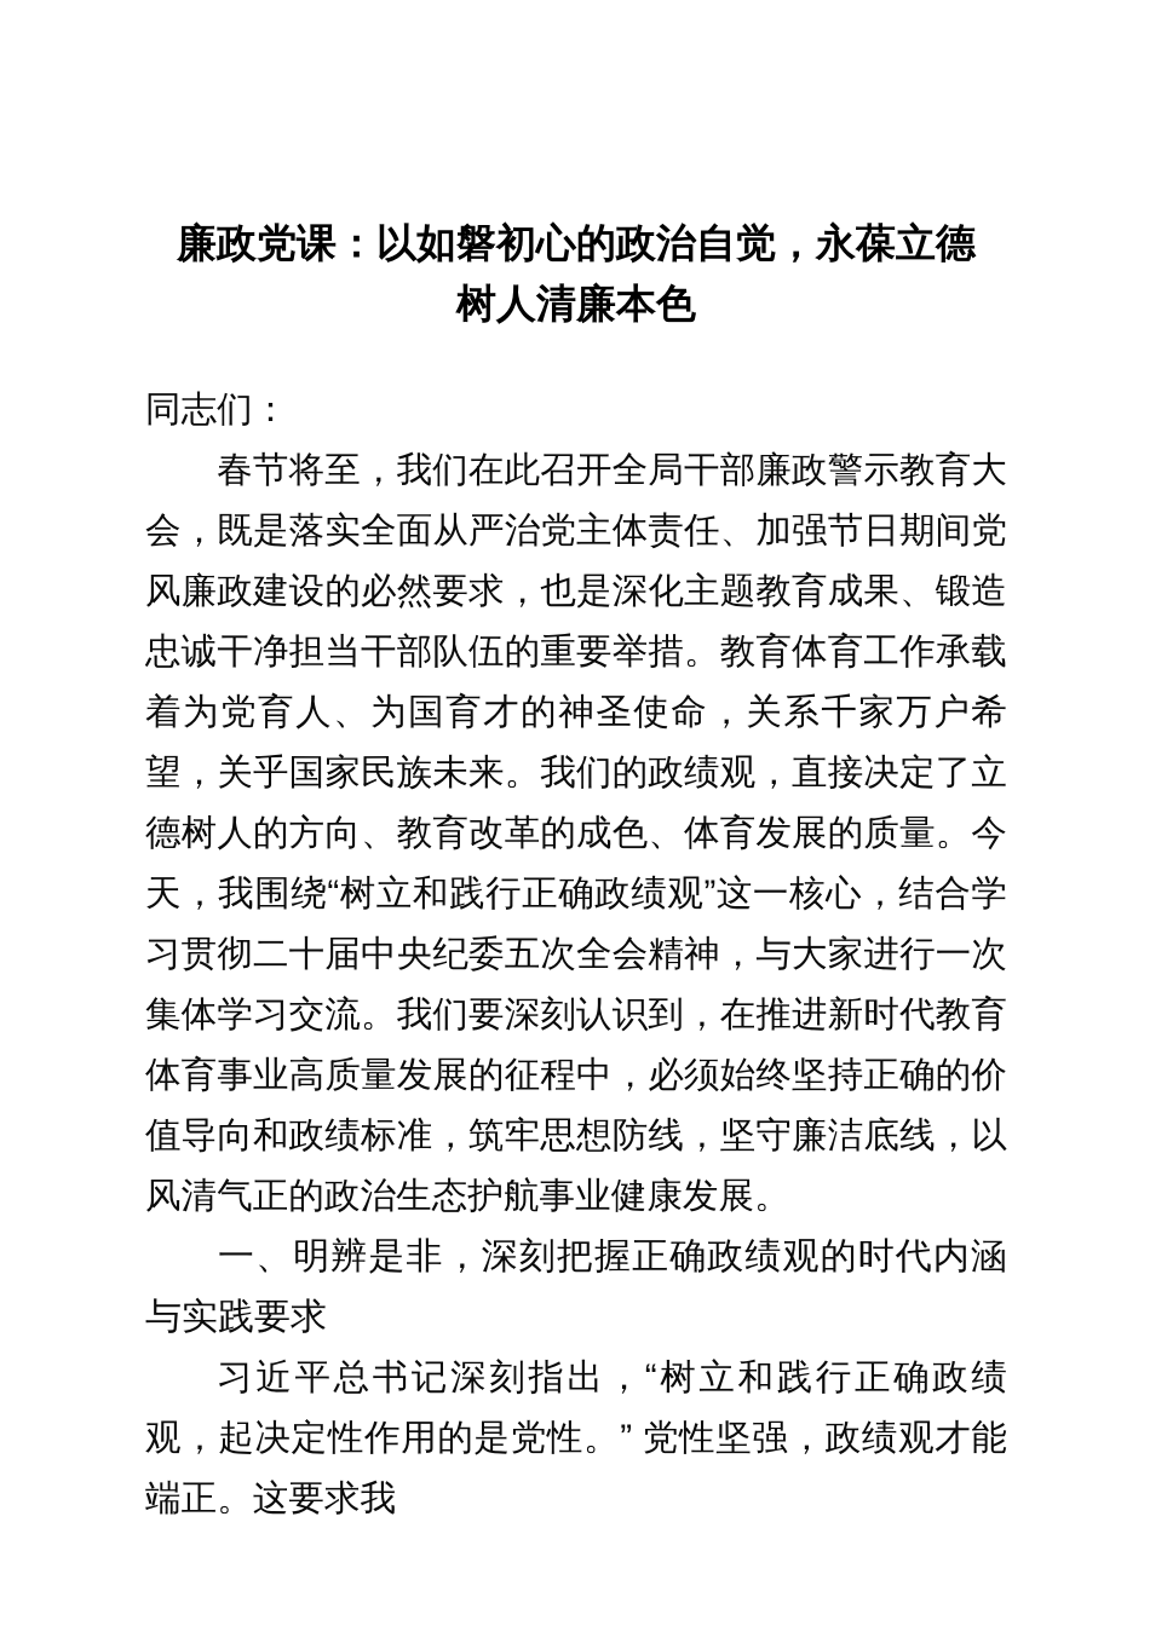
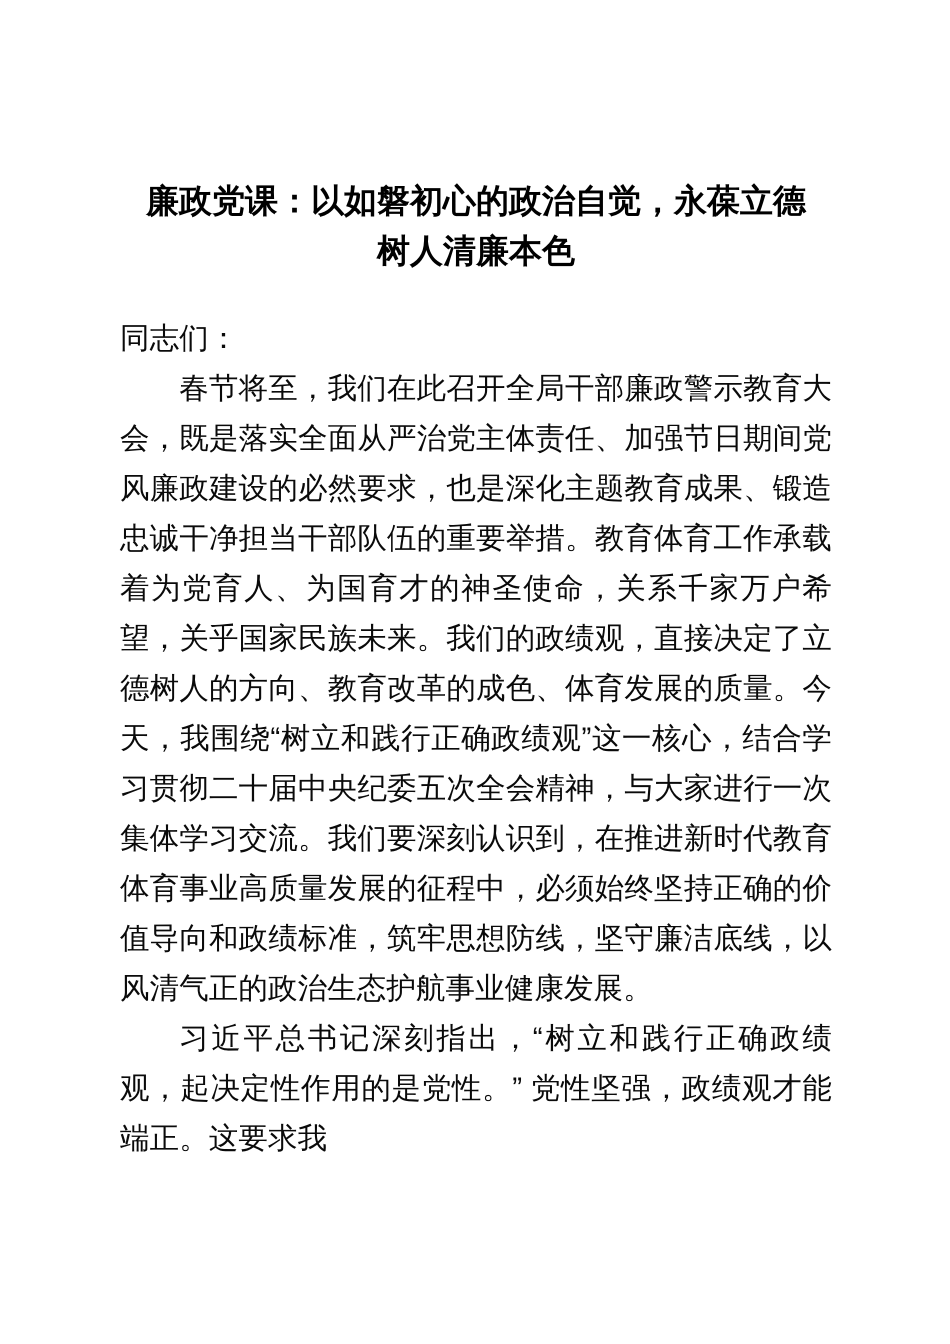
  廉政党课：以如磐初心的政治自觉，永葆立德
  树人清廉本色
  同志们：
  春节将至，我们在此召开全局干部廉政警示教育大会，既是落实全面从严治党主体责任、加强节日期间党风廉政建设的必然要求，也是深化主题教育成果、锻造忠诚干净担当干部队伍的重要举措。教育体育工作承载着为党育人、为国育才的神圣使命，关系千家万户希望，关乎国家民族未来。我们的政绩观，直接决定了立德树人的方向、教育改革的成色、体育发展的质量。今天，我围绕“树立和践行正确政绩观”这一核心，结合学习贯彻二十届中央纪委五次全会精神，与大家进行一次集体学习交流。我们要深刻认识到，在推进新时代教育体育事业高质量发展的征程中，必须始终坚持正确的价值导向和政绩标准，筑牢思想防线，坚守廉洁底线，以风清气正的政治生态护航事业健康发展。
- 一、明辨是非，深刻把握正确政绩观的时代内涵与实践要求
  习近平总书记深刻指出，“树立和践行正确政绩观，起决定性作用的是党性。” 党性坚强，政绩观才能端正。这要求我
